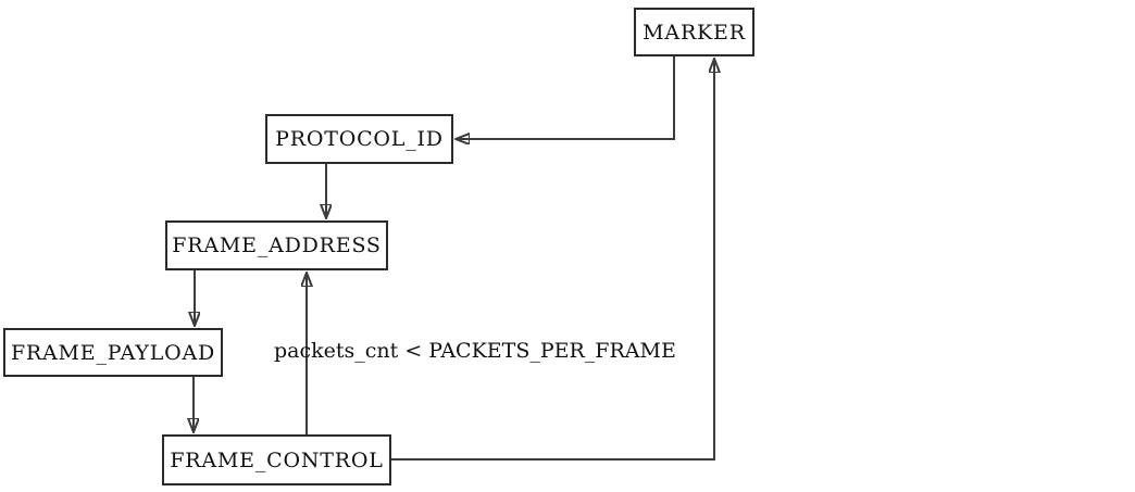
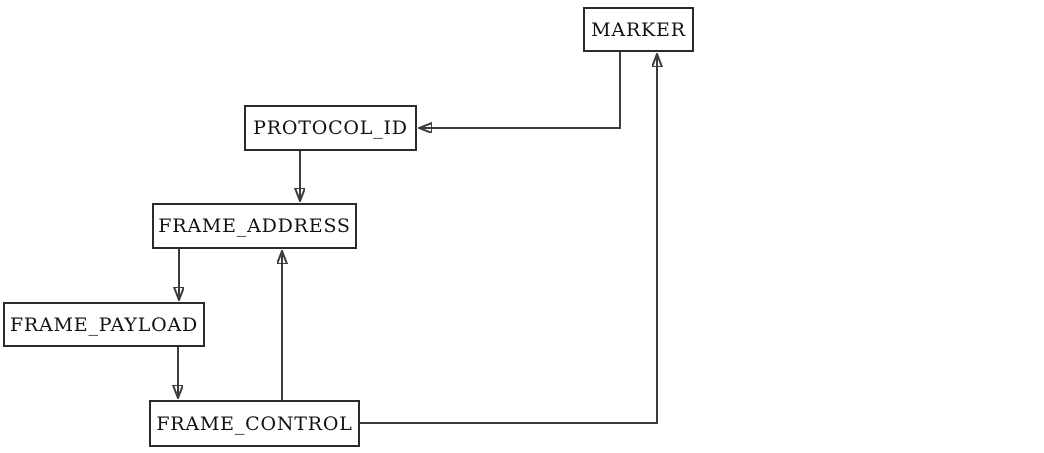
  MARKER
  PROTOCOL_ID
  FRAME_ADDRESS
  FRAME_PAYLOAD
  FRAME_CONTROL
- packets_cnt < PACKETS_PER_FRAME
